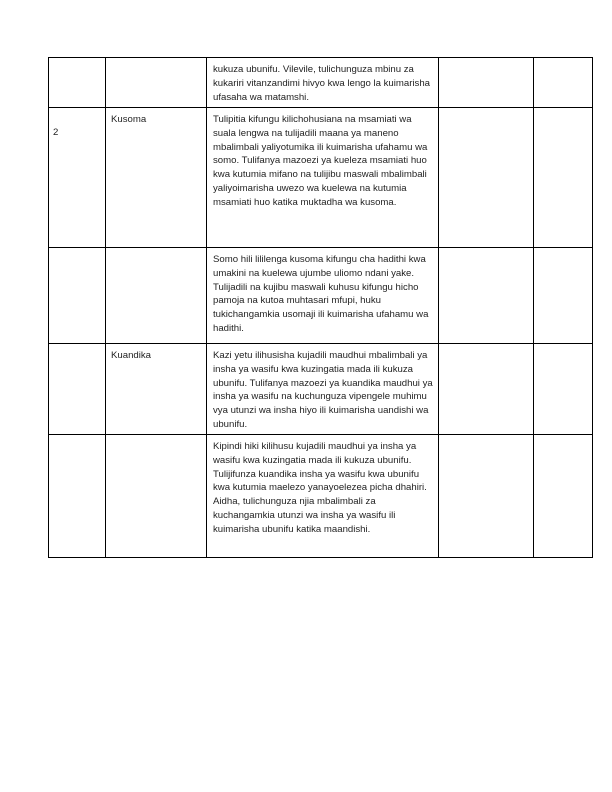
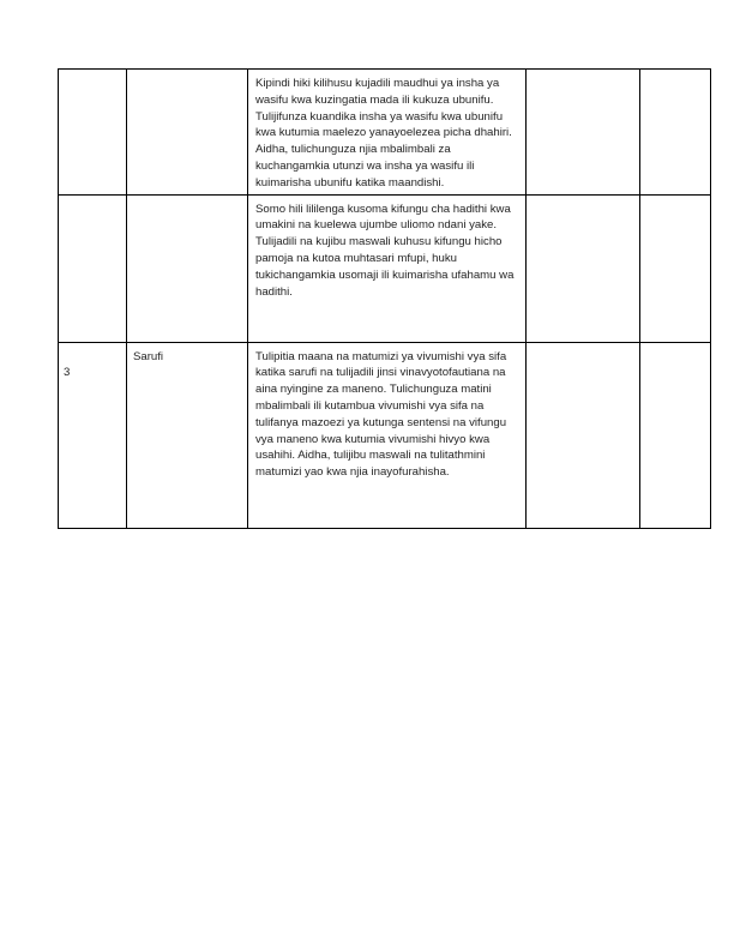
- 		kukuza ubunifu. Vilevile, tulichunguza mbinu za kukariri vitanzandimi hivyo kwa lengo la kuimarisha ufasaha wa matamshi.
- 2	Kusoma	Tulipitia kifungu kilichohusiana na msamiati wa suala lengwa na tulijadili maana ya maneno mbalimbali yaliyotumika ili kuimarisha ufahamu wa somo. Tulifanya mazoezi ya kueleza msamiati huo kwa kutumia mifano na tulijibu maswali mbalimbali yaliyoimarisha uwezo wa kuelewa na kutumia msamiati huo katika muktadha wa kusoma.
- 		Somo hili lililenga kusoma kifungu cha hadithi kwa umakini na kuelewa ujumbe uliomo ndani yake. Tulijadili na kujibu maswali kuhusu kifungu hicho pamoja na kutoa muhtasari mfupi, huku tukichangamkia usomaji ili kuimarisha ufahamu wa hadithi.
+ 		Kipindi hiki kilihusu kujadili maudhui ya insha ya wasifu kwa kuzingatia mada ili kukuza ubunifu. Tulijifunza kuandika insha ya wasifu kwa ubunifu kwa kutumia maelezo yanayoelezea picha dhahiri. Aidha, tulichunguza njia mbalimbali za kuchangamkia utunzi wa insha ya wasifu ili kuimarisha ubunifu katika maandishi.
- 	Kuandika	Kazi yetu ilihusisha kujadili maudhui mbalimbali ya insha ya wasifu kwa kuzingatia mada ili kukuza ubunifu. Tulifanya mazoezi ya kuandika maudhui ya insha ya wasifu na kuchunguza vipengele muhimu vya utunzi wa insha hiyo ili kuimarisha uandishi wa ubunifu.
- 		Kipindi hiki kilihusu kujadili maudhui ya insha ya wasifu kwa kuzingatia mada ili kukuza ubunifu. Tulijifunza kuandika insha ya wasifu kwa ubunifu kwa kutumia maelezo yanayoelezea picha dhahiri. Aidha, tulichunguza njia mbalimbali za kuchangamkia utunzi wa insha ya wasifu ili kuimarisha ubunifu katika maandishi.
+ 		Somo hili lililenga kusoma kifungu cha hadithi kwa umakini na kuelewa ujumbe uliomo ndani yake. Tulijadili na kujibu maswali kuhusu kifungu hicho pamoja na kutoa muhtasari mfupi, huku tukichangamkia usomaji ili kuimarisha ufahamu wa hadithi.
+ 3	Sarufi	Tulipitia maana na matumizi ya vivumishi vya sifa katika sarufi na tulijadili jinsi vinavyotofautiana na aina nyingine za maneno. Tulichunguza matini mbalimbali ili kutambua vivumishi vya sifa na tulifanya mazoezi ya kutunga sentensi na vifungu vya maneno kwa kutumia vivumishi hivyo kwa usahihi. Aidha, tulijibu maswali na tulitathmini matumizi yao kwa njia inayofurahisha.
